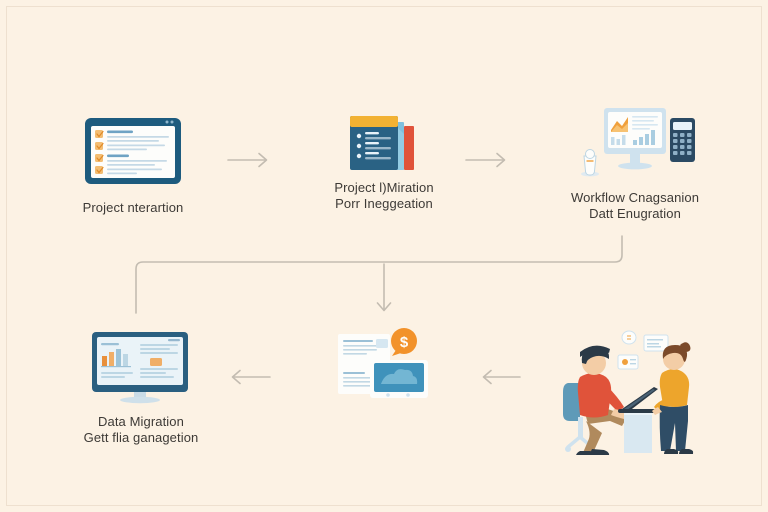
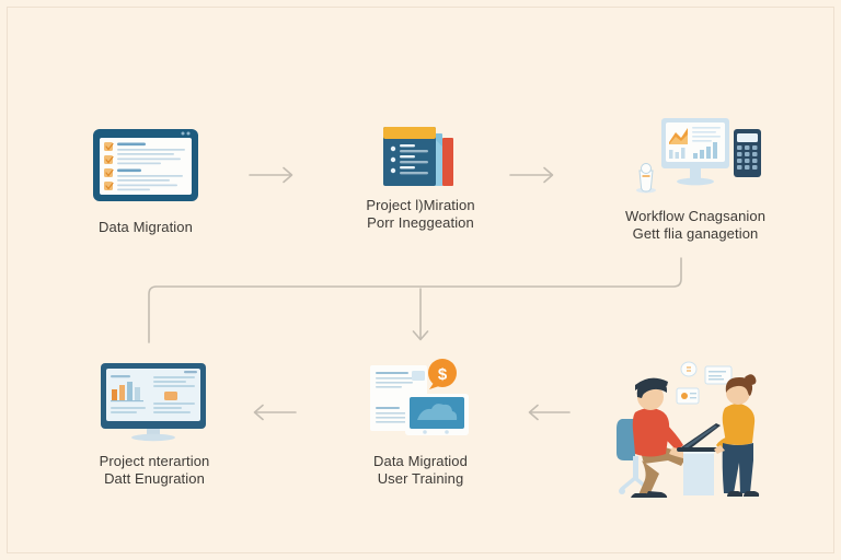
- Project nterartion
+ Data Migration
  Project l)Miration
  Porr Ineggeation
  Workflow Cnagsanion
- Datt Enugration
+ Gett flia ganagetion
- Data Migration
+ Project nterartion
- Gett flia ganagetion
+ Datt Enugration
  $
+ Data Migratiod
+ User Training
